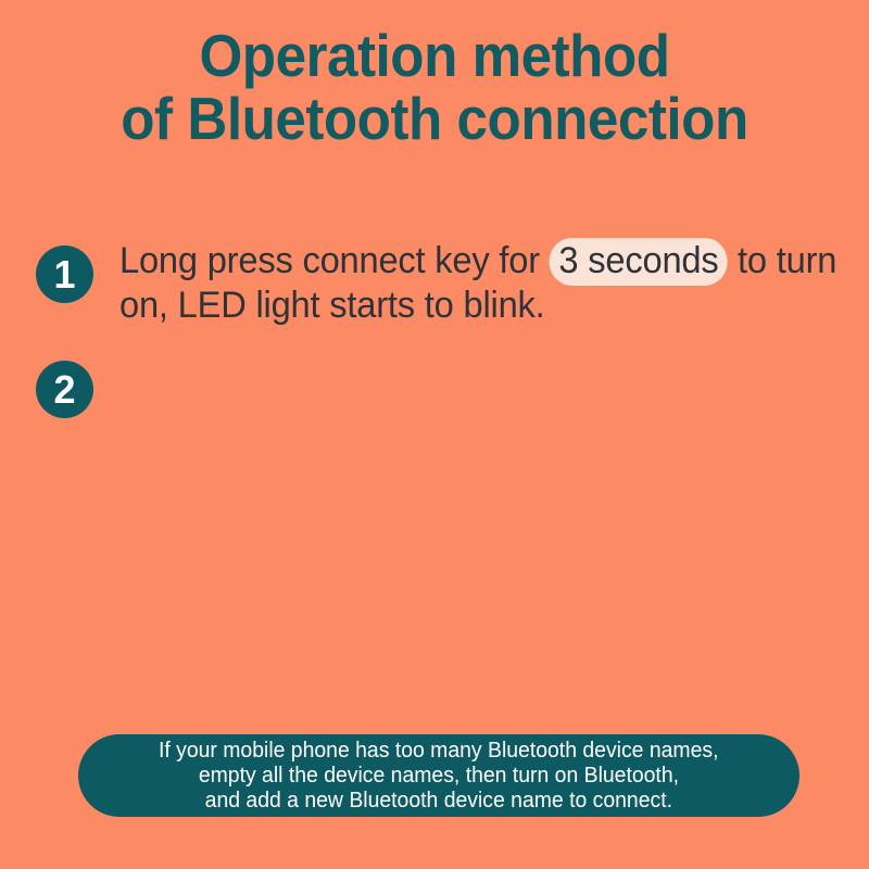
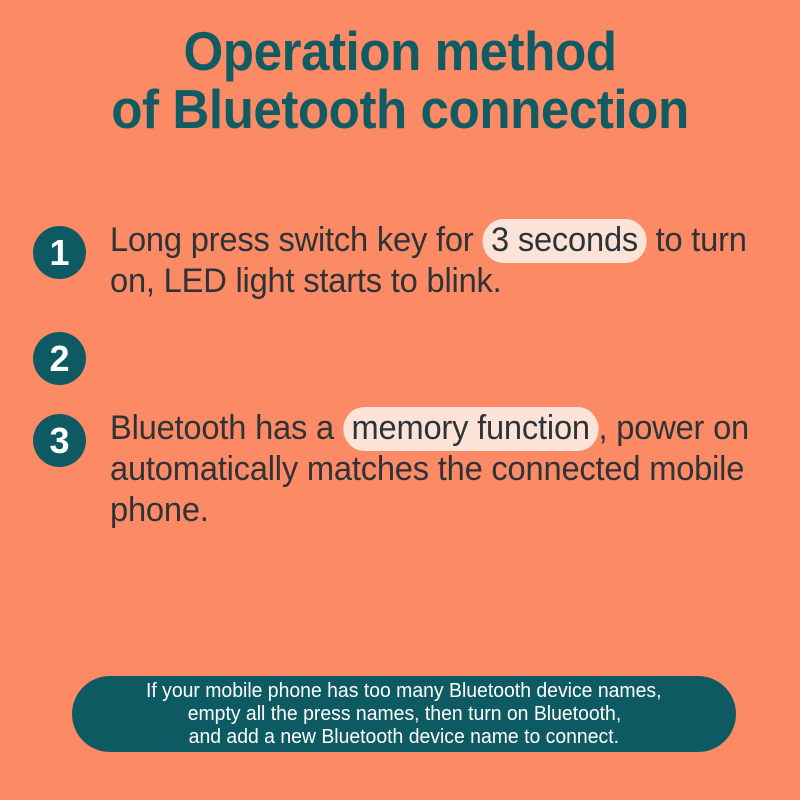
  Operation method
  of Bluetooth connection
  1
- Long press connect key for 3 seconds to turn on, LED light starts to blink.
+ Long press switch key for 3 seconds to turn on, LED light starts to blink.
  2
+ 3
+ Bluetooth has a memory function , power on automatically matches the connected mobile phone.
  If your mobile phone has too many Bluetooth device names,
- empty all the device names, then turn on Bluetooth,
+ empty all the press names, then turn on Bluetooth,
  and add a new Bluetooth device name to connect.
